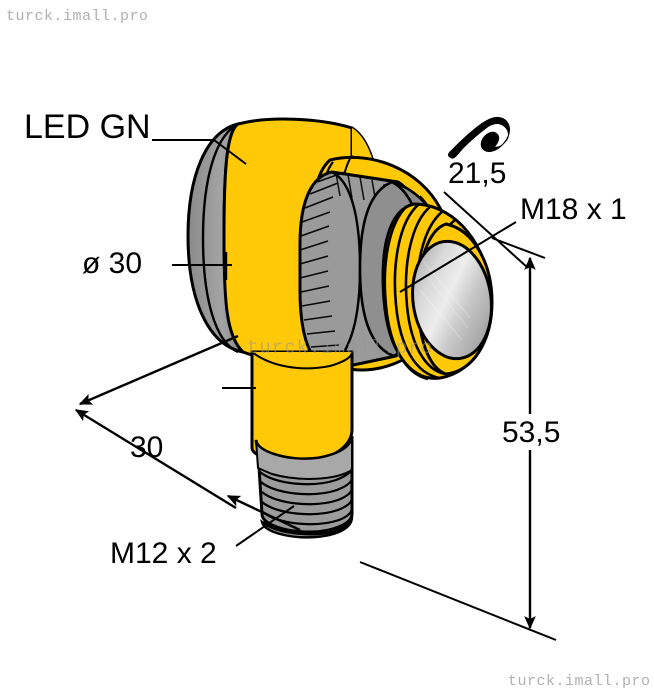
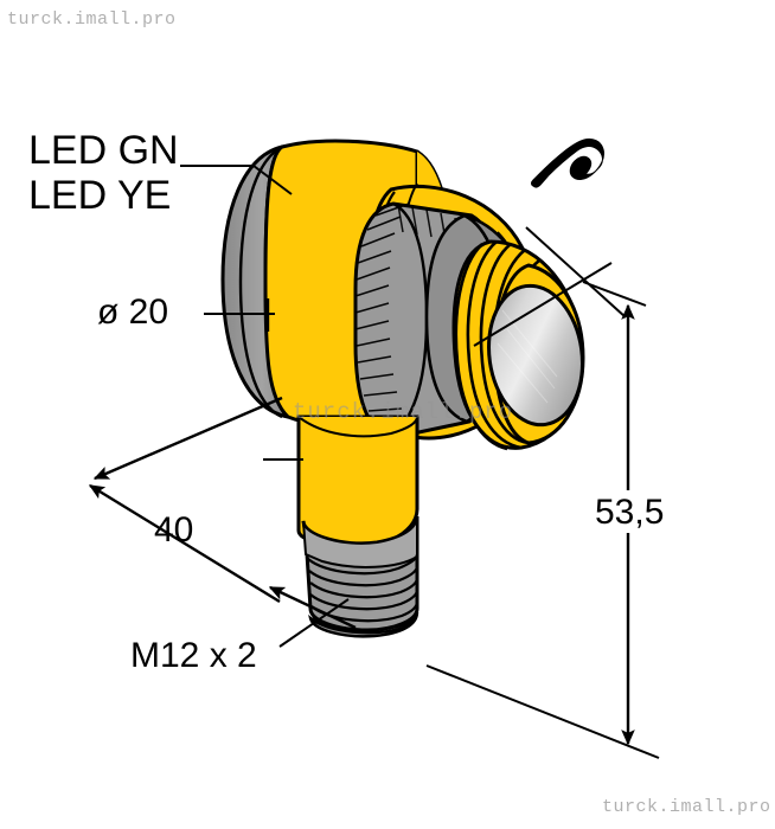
  LED GN
+ LED YE
- ø 30
+ ø 20
- 30
+ 40
  M12 x 2
- 21,5
- M18 x 1
  53,5
  turck.imall.pro
  turck.imall.pro
  turck.imall.pro
